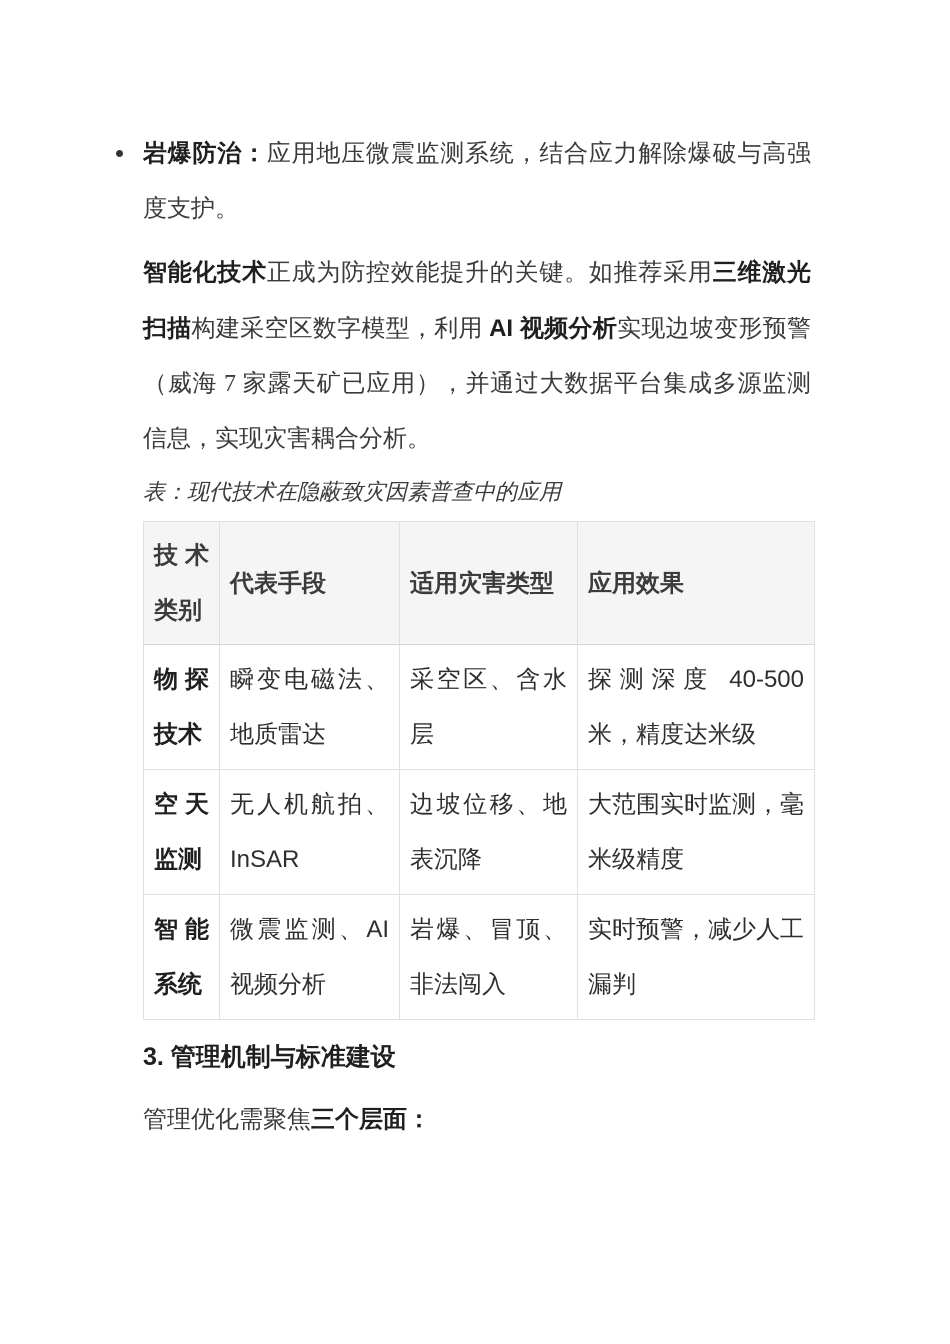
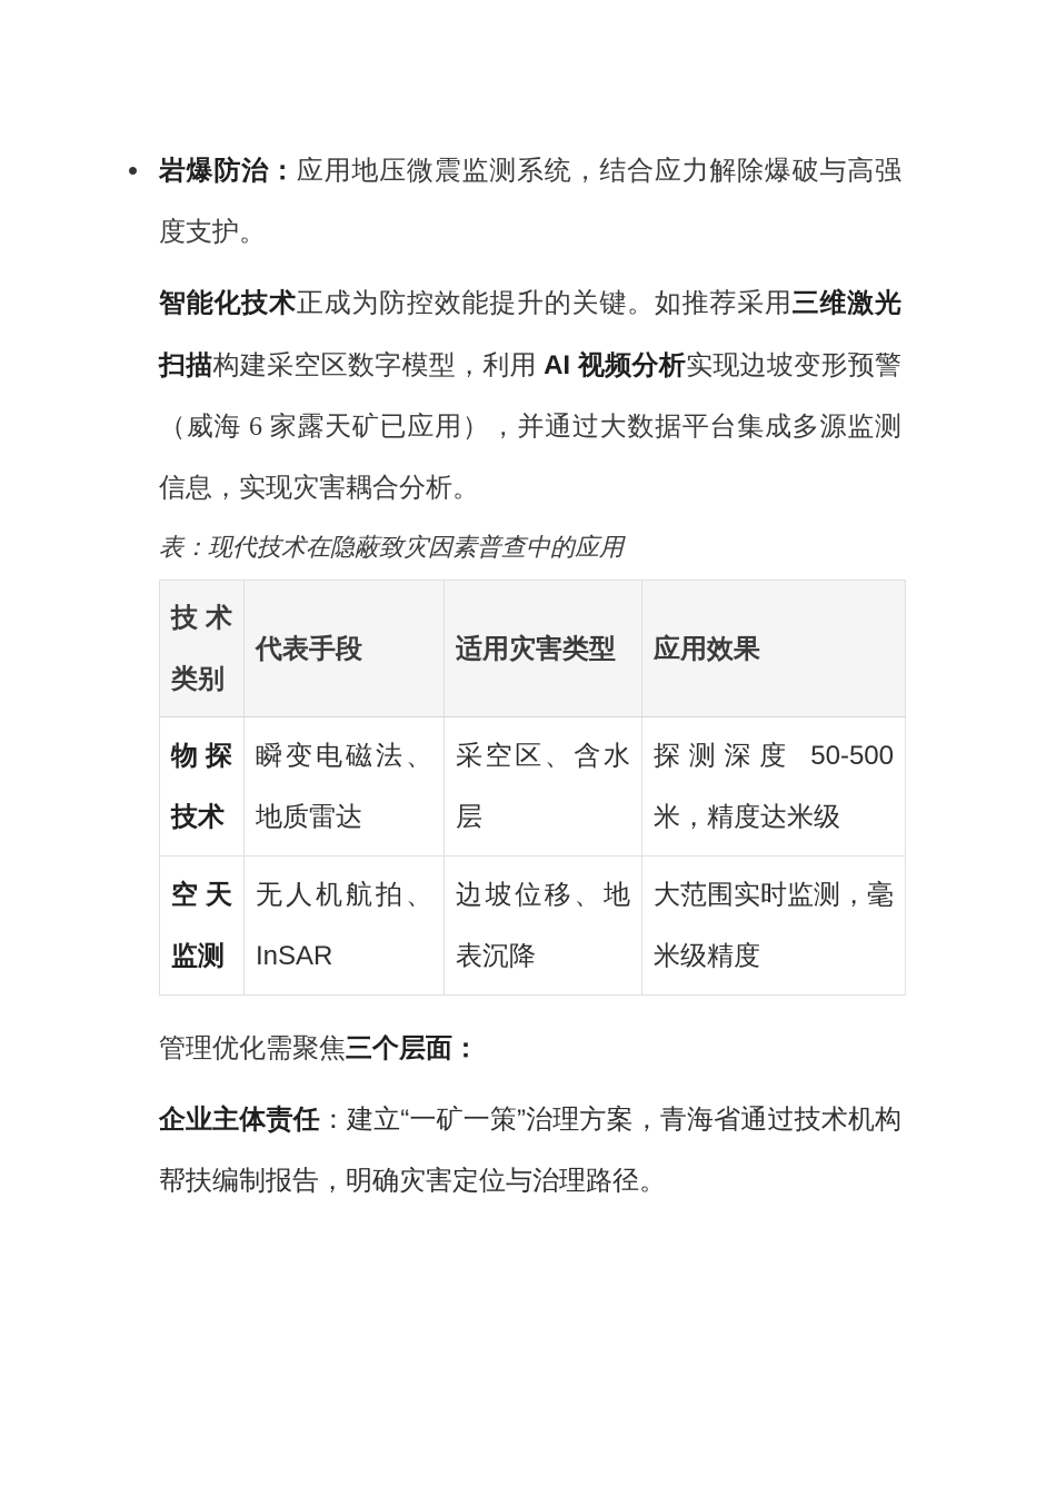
  岩爆防治：应用地压微震监测系统，结合应力解除爆破与高强度支护。
- 智能化技术正成为防控效能提升的关键。如推荐采用三维激光扫描构建采空区数字模型，利用 AI 视频分析实现边坡变形预警（威海 7 家露天矿已应用），并通过大数据平台集成多源监测信息，实现灾害耦合分析。
+ 智能化技术正成为防控效能提升的关键。如推荐采用三维激光扫描构建采空区数字模型，利用 AI 视频分析实现边坡变形预警（威海 6 家露天矿已应用），并通过大数据平台集成多源监测信息，实现灾害耦合分析。
  表：现代技术在隐蔽致灾因素普查中的应用
  技术类别	代表手段	适用灾害类型	应用效果
- 物探技术	瞬变电磁法、地质雷达	采空区、含水层	探测深度 40-500 米，精度达米级
+ 物探技术	瞬变电磁法、地质雷达	采空区、含水层	探测深度 50-500 米，精度达米级
  空天监测	无人机航拍、InSAR	边坡位移、地表沉降	大范围实时监测，毫米级精度
- 智能系统	微震监测、AI 视频分析	岩爆、冒顶、非法闯入	实时预警，减少人工漏判
- 3. 管理机制与标准建设
  管理优化需聚焦三个层面：
+ 企业主体责任：建立“一矿一策”治理方案，青海省通过技术机构帮扶编制报告，明确灾害定位与治理路径。
